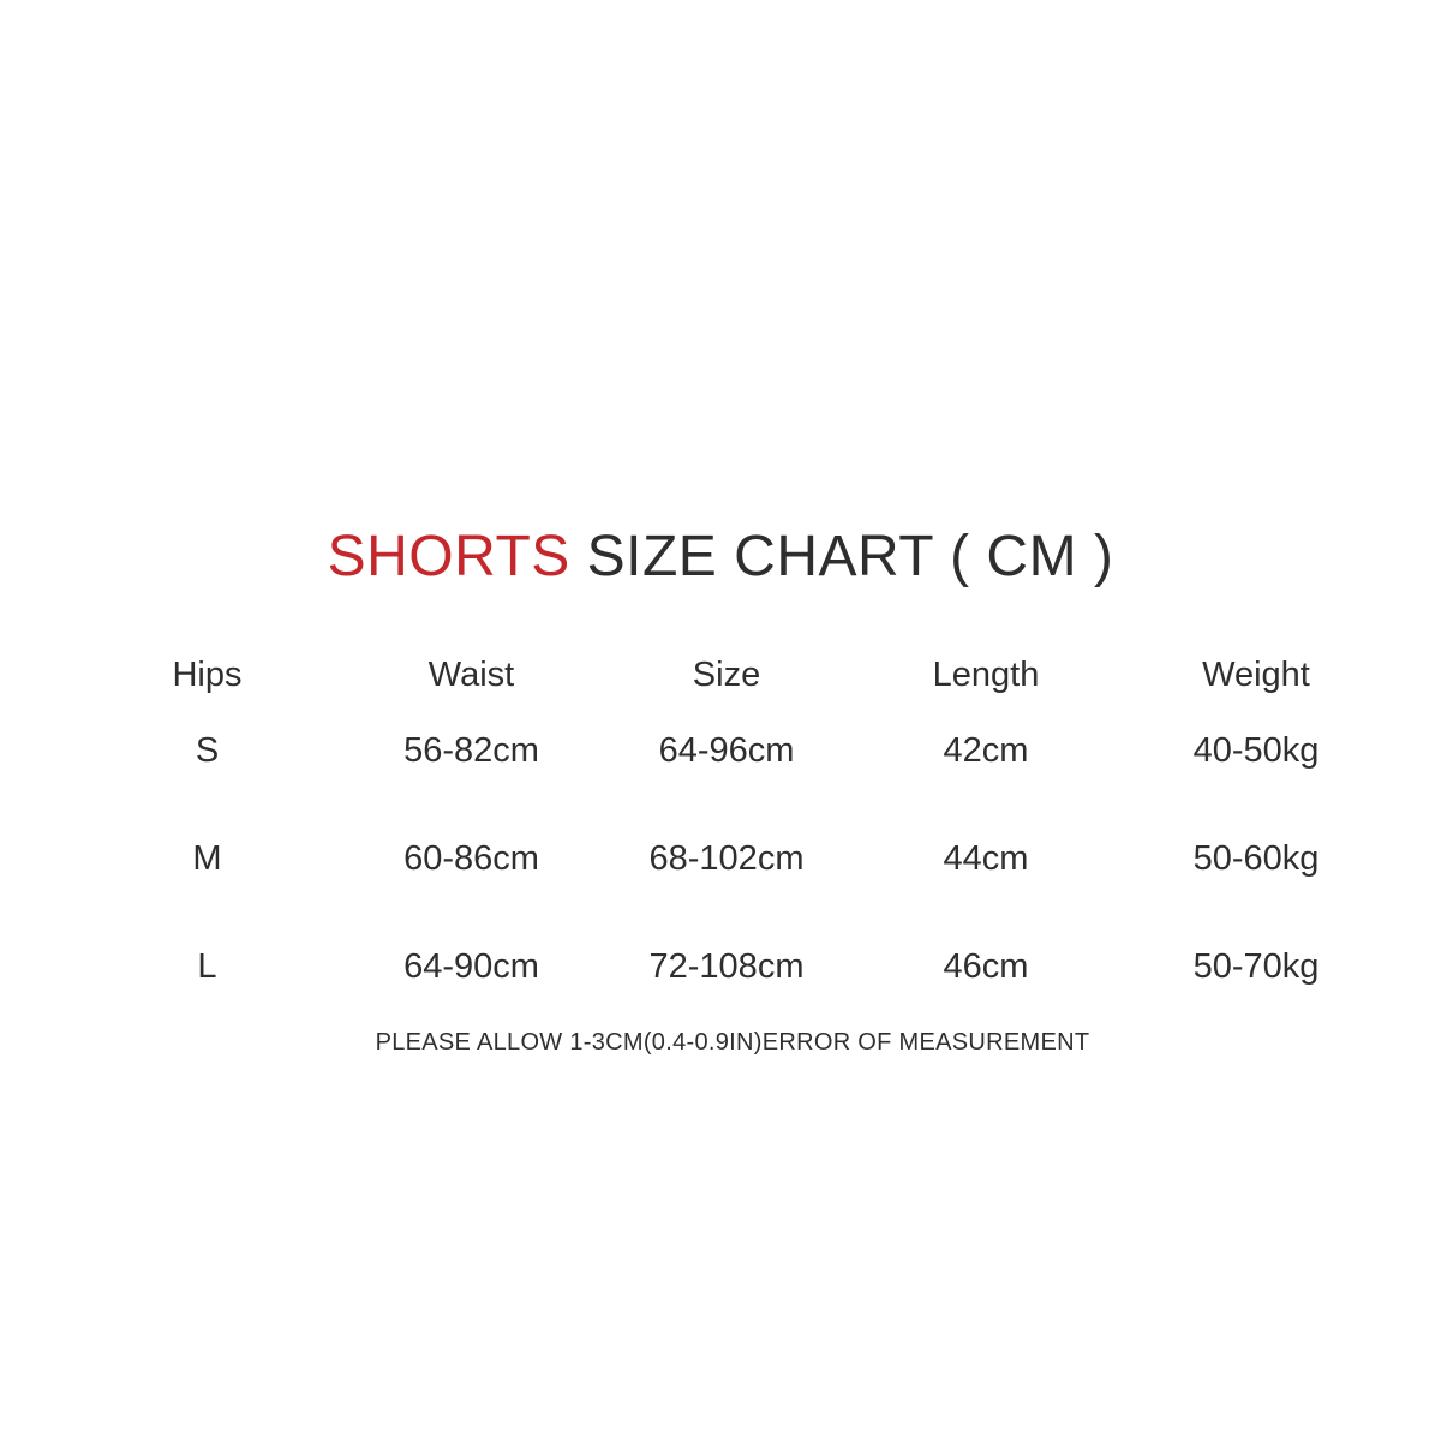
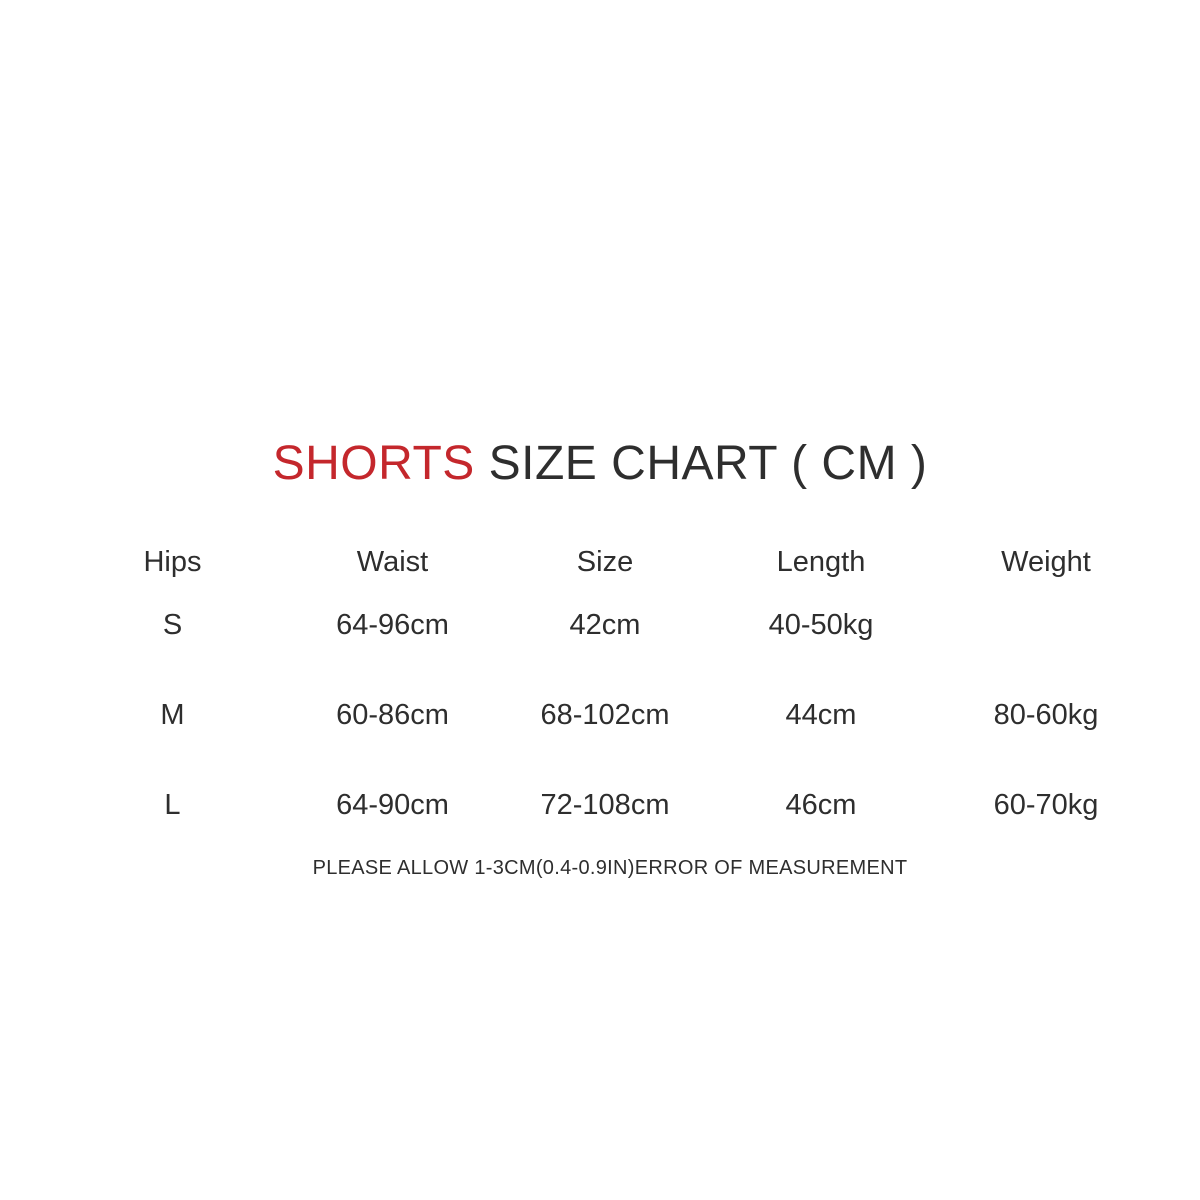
  SHORTS SIZE CHART ( CM )
  Hips
  Waist
  Size
  Length
  Weight
  S
- 56-82cm
  64-96cm
  42cm
  40-50kg
  M
  60-86cm
  68-102cm
  44cm
- 50-60kg
+ 80-60kg
  L
  64-90cm
  72-108cm
  46cm
- 50-70kg
+ 60-70kg
  PLEASE ALLOW 1-3CM(0.4-0.9IN)ERROR OF MEASUREMENT
